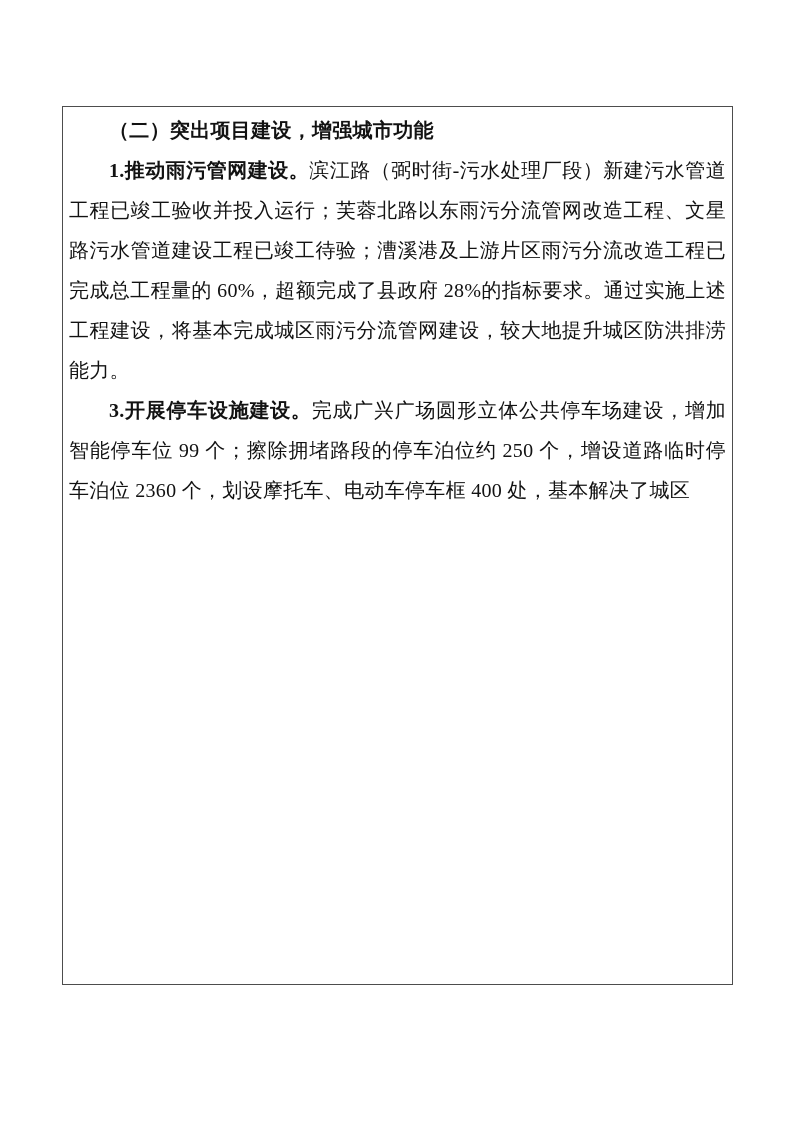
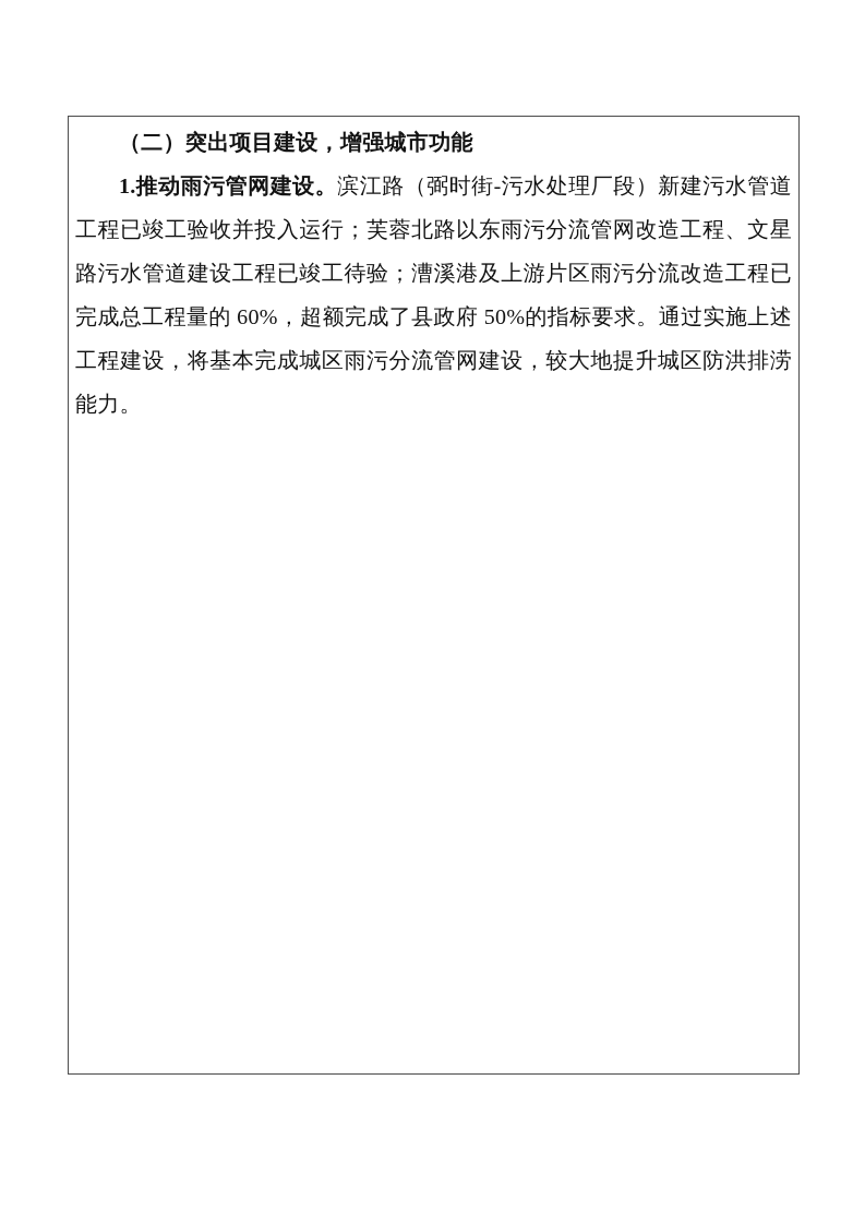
  （二）突出项目建设，增强城市功能
- 1.推动雨污管网建设。滨江路（弼时街-污水处理厂段）新建污水管道工程已竣工验收并投入运行；芙蓉北路以东雨污分流管网改造工程、文星路污水管道建设工程已竣工待验；漕溪港及上游片区雨污分流改造工程已完成总工程量的 60%，超额完成了县政府 28%的指标要求。通过实施上述工程建设，将基本完成城区雨污分流管网建设，较大地提升城区防洪排涝能力。
+ 1.推动雨污管网建设。滨江路（弼时街-污水处理厂段）新建污水管道工程已竣工验收并投入运行；芙蓉北路以东雨污分流管网改造工程、文星路污水管道建设工程已竣工待验；漕溪港及上游片区雨污分流改造工程已完成总工程量的 60%，超额完成了县政府 50%的指标要求。通过实施上述工程建设，将基本完成城区雨污分流管网建设，较大地提升城区防洪排涝能力。
- 3.开展停车设施建设。完成广兴广场圆形立体公共停车场建设，增加智能停车位 99 个；擦除拥堵路段的停车泊位约 250 个，增设道路临时停车泊位 2360 个，划设摩托车、电动车停车框 400 处，基本解决了城区
